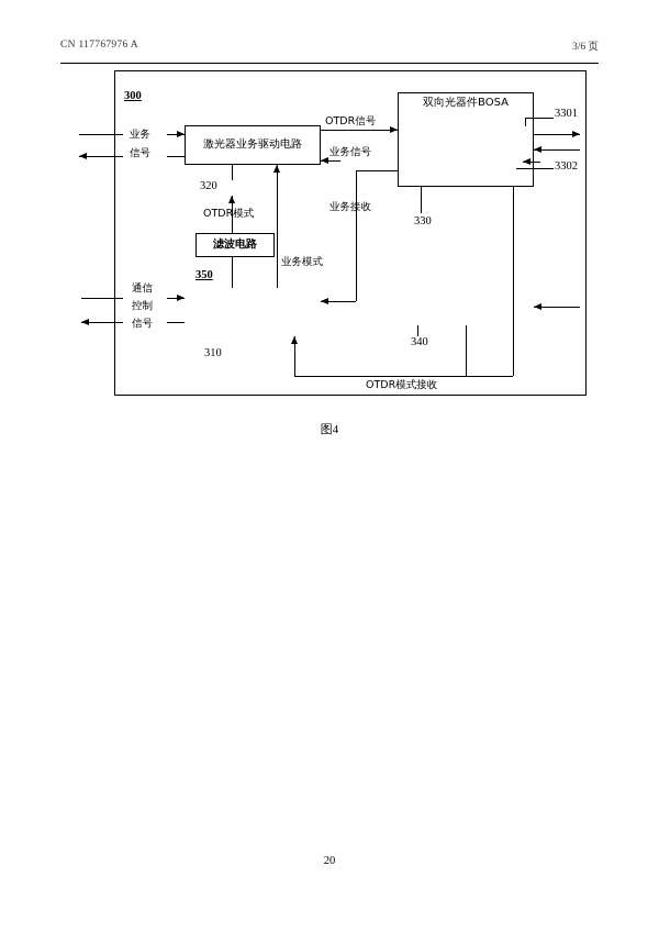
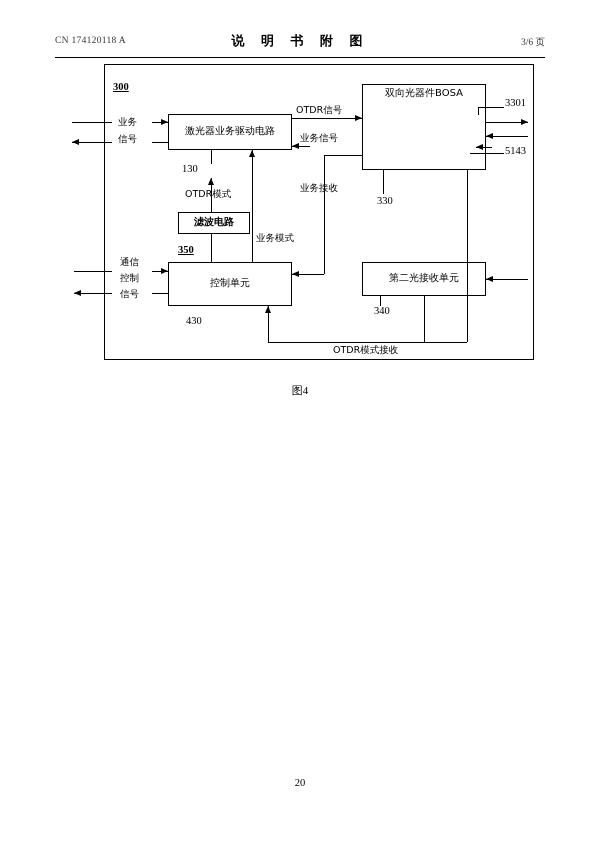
- CN 117767976 A
+ CN 174120118 A
+ 说 明 书 附 图
  3/6 页
  300
  激光器业务驱动电路
- 320
+ 130
  滤波电路
  350
+ 控制单元
- 310
+ 430
  双向光器件BOSA
  330
  3301
- 3302
+ 5143
+ 第二光接收单元
  340
  业务
  信号
  通信
  控制
  信号
  OTDR模式
  业务模式
  OTDR信号
  业务信号
  业务接收
  OTDR模式接收
  图4
  20
